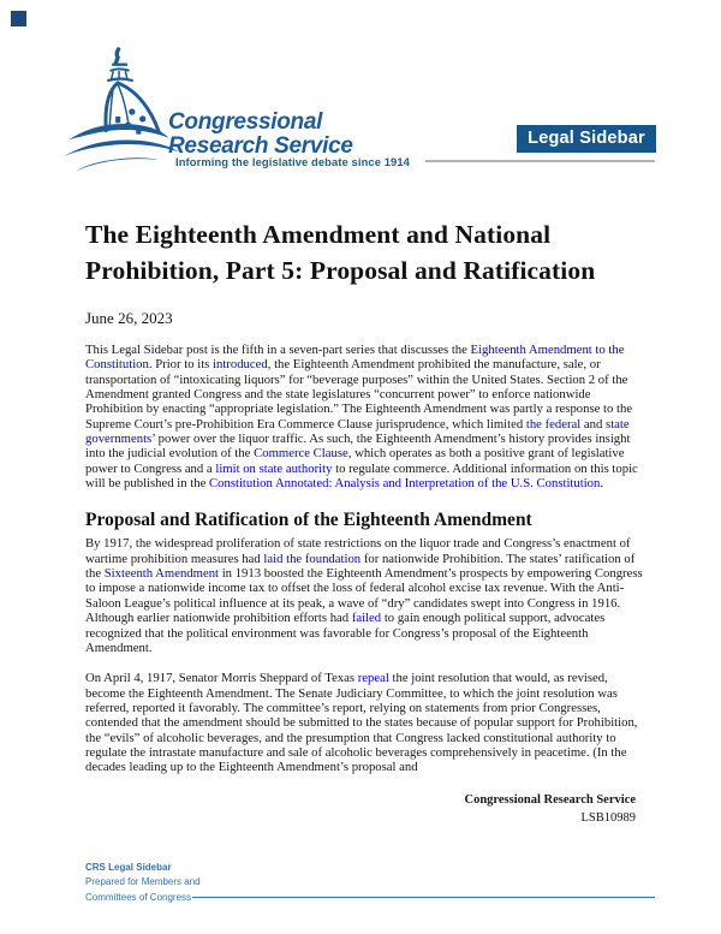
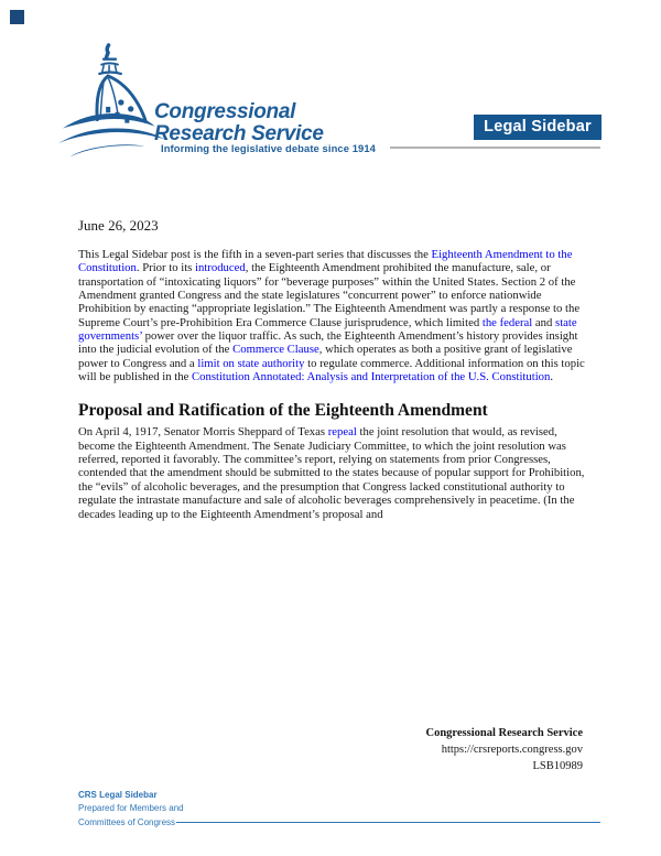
  Congressional
  Research Service
  Informing the legislative debate since 1914
  Legal Sidebar
- The Eighteenth Amendment and National
- Prohibition, Part 5: Proposal and Ratification
  June 26, 2023
  This Legal Sidebar post is the fifth in a seven-part series that discusses the Eighteenth Amendment to the Constitution. Prior to its introduced, the Eighteenth Amendment prohibited the manufacture, sale, or transportation of “intoxicating liquors” for “beverage purposes” within the United States. Section 2 of the Amendment granted Congress and the state legislatures “concurrent power” to enforce nationwide Prohibition by enacting “appropriate legislation.” The Eighteenth Amendment was partly a response to the Supreme Court’s pre-Prohibition Era Commerce Clause jurisprudence, which limited the federal and state governments’ power over the liquor traffic. As such, the Eighteenth Amendment’s history provides insight into the judicial evolution of the Commerce Clause, which operates as both a positive grant of legislative power to Congress and a limit on state authority to regulate commerce. Additional information on this topic will be published in the Constitution Annotated: Analysis and Interpretation of the U.S. Constitution.
  Proposal and Ratification of the Eighteenth Amendment
- By 1917, the widespread proliferation of state restrictions on the liquor trade and Congress’s enactment of wartime prohibition measures had laid the foundation for nationwide Prohibition. The states’ ratification of the Sixteenth Amendment in 1913 boosted the Eighteenth Amendment’s prospects by empowering Congress to impose a nationwide income tax to offset the loss of federal alcohol excise tax revenue. With the Anti-Saloon League’s political influence at its peak, a wave of “dry” candidates swept into Congress in 1916. Although earlier nationwide prohibition efforts had failed to gain enough political support, advocates recognized that the political environment was favorable for Congress’s proposal of the Eighteenth Amendment.
  On April 4, 1917, Senator Morris Sheppard of Texas repeal the joint resolution that would, as revised, become the Eighteenth Amendment. The Senate Judiciary Committee, to which the joint resolution was referred, reported it favorably. The committee’s report, relying on statements from prior Congresses, contended that the amendment should be submitted to the states because of popular support for Prohibition, the “evils” of alcoholic beverages, and the presumption that Congress lacked constitutional authority to regulate the intrastate manufacture and sale of alcoholic beverages comprehensively in peacetime. (In the decades leading up to the Eighteenth Amendment’s proposal and
  Congressional Research Service
+ https://crsreports.congress.gov
  LSB10989
  CRS Legal Sidebar
  Prepared for Members and
  Committees of Congress
